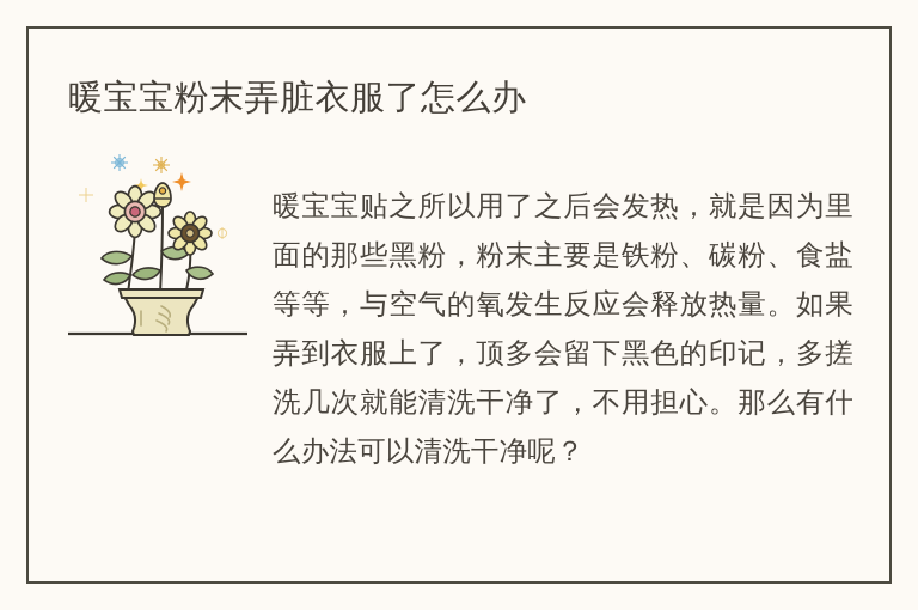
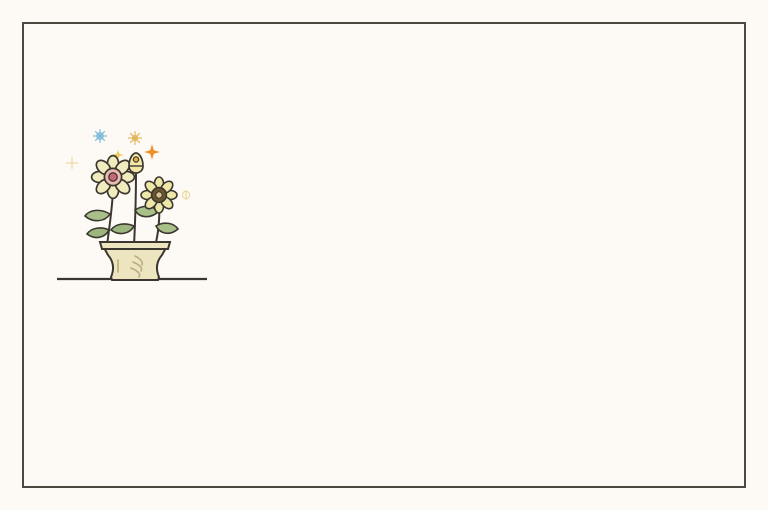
- 暖宝宝粉末弄脏衣服了怎么办
- 暖宝宝贴之所以用了之后会发热，就是因为里面的那些黑粉，粉末主要是铁粉、碳粉、食盐等等，与空气的氧发生反应会释放热量。如果弄到衣服上了，顶多会留下黑色的印记，多搓洗几次就能清洗干净了，不用担心。那么有什么办法可以清洗干净呢？
